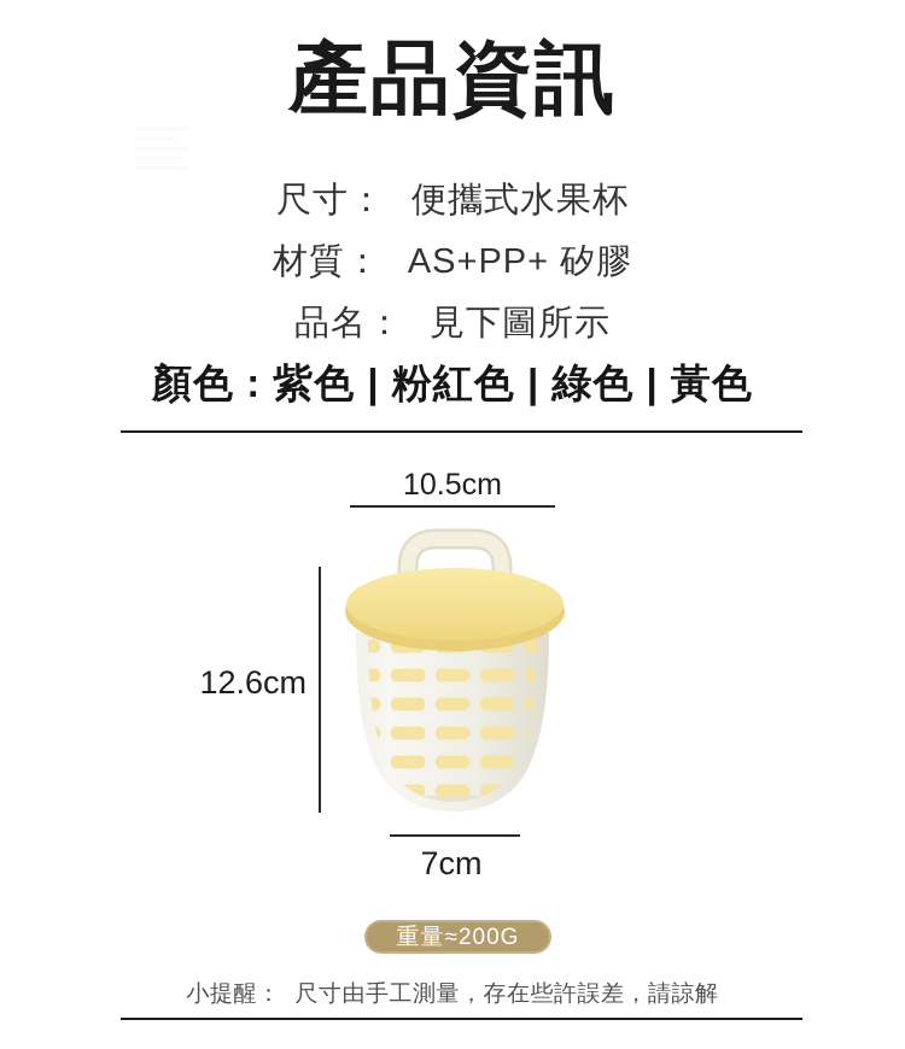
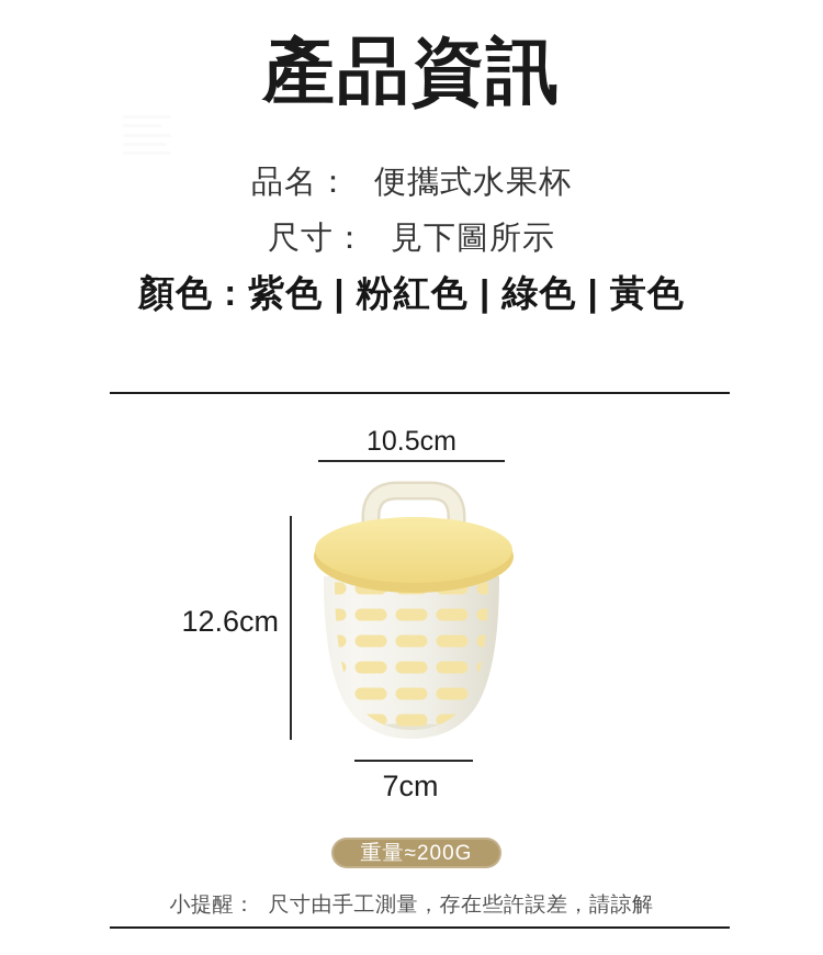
  產品資訊
- 尺寸：
+ 品名：
  便攜式水果杯
- 材質：
- AS+PP+ 矽膠
- 品名：
+ 尺寸：
  見下圖所示
  顏色 :
  紫色 | 粉紅色 | 綠色 | 黃色
  10.5cm
  12.6cm
  7cm
  重量≈200G
  小提醒：
  尺寸由手工測量，存在些許誤差，請諒解
